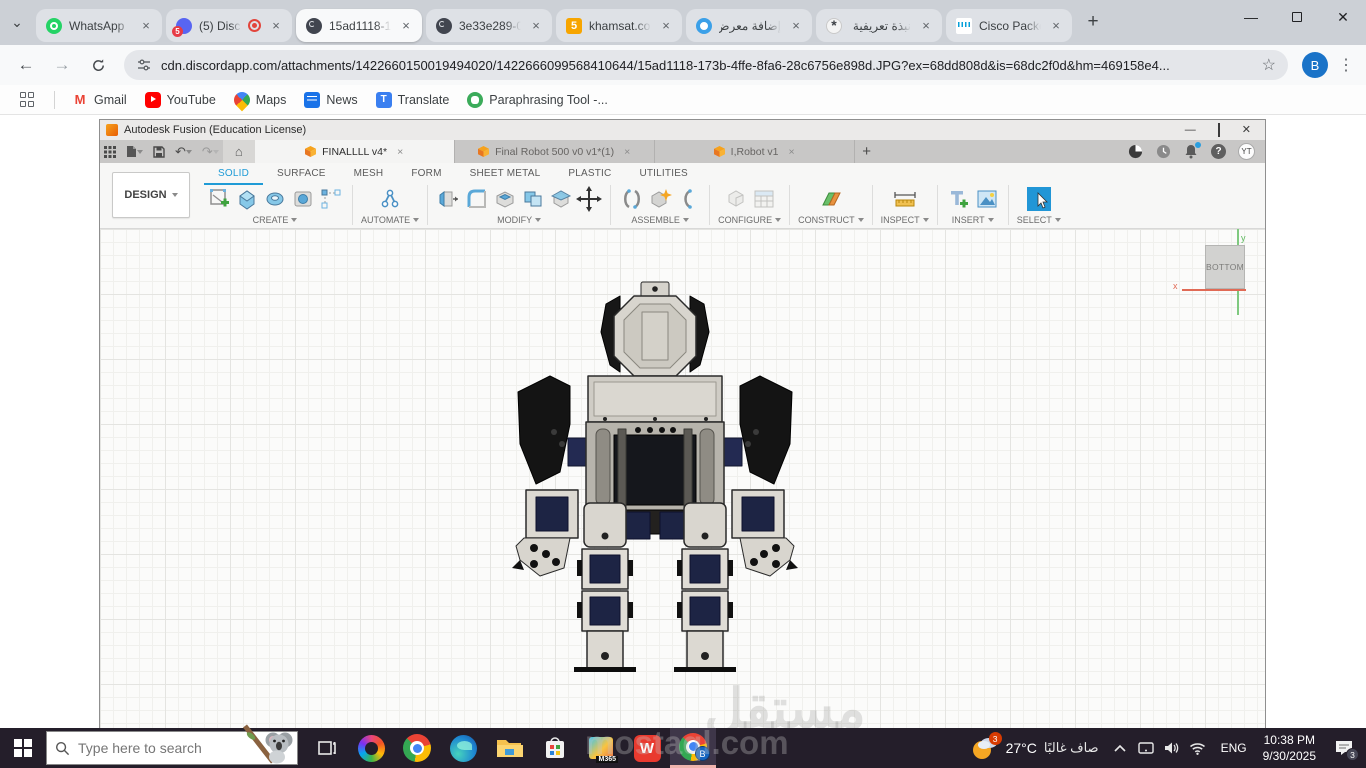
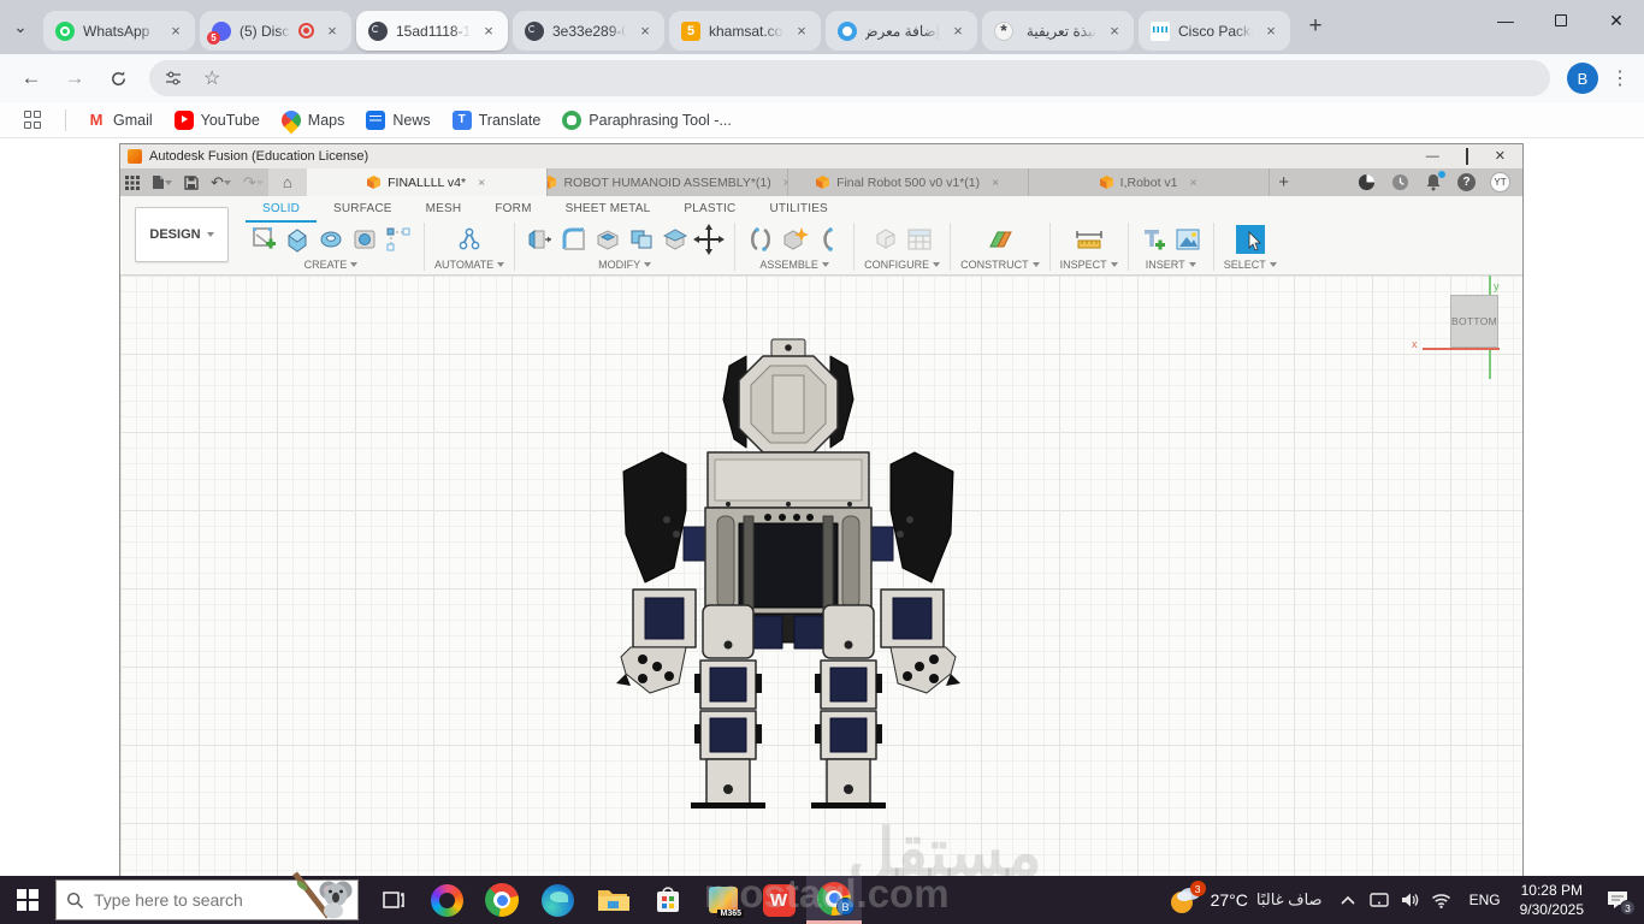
  ⌄
  WhatsApp
  ×
  5
  (5) Disc
  ×
  15ad1118-1
  ×
  3e33e289-0
  ×
  5
  khamsat.co
  ×
  ضافة معرض
  ×
  *
  نبذة تعريفية
  ×
  Cisco Pack
  ×
  +
  —
  ✕
  ←
  →
- cdn.discordapp.com/attachments/1422660150019494020/1422666099568410644/15ad1118-173b-4ffe-8fa6-28c6756e898d.JPG?ex=68dd808d&is=68dc2f0d&hm=469158e4...
  ☆
  B
  ⋮
  M
  Gmail
  YouTube
  Maps
  News
  T
  Translate
  Paraphrasing Tool -...
  Autodesk Fusion (Education License)
  —
  ✕
  ↶
  ↷
  ⌂
  FINALLLL v4*
  ×
+ ROBOT HUMANOID ASSEMBLY*(1)
  Final Robot 500 v0 v1*(1)
  ×
  I,Robot v1
  ×
  +
  ?
  YT
  DESIGN
  SOLID
  SURFACE
  MESH
  FORM
  SHEET METAL
  PLASTIC
  UTILITIES
  CREATE
  AUTOMATE
  MODIFY
  ASSEMBLE
  CONFIGURE
  CONSTRUCT
  INSPECT
  INSERT
  SELECT
  BOTTOM
  x
  y
  مستقل
  Type here to search
  W
  B
  mostaql.com
  3
  27°C
  صاف غالبًا
  ENG
- 10:38 PM
+ 10:28 PM
  9/30/2025
  3
